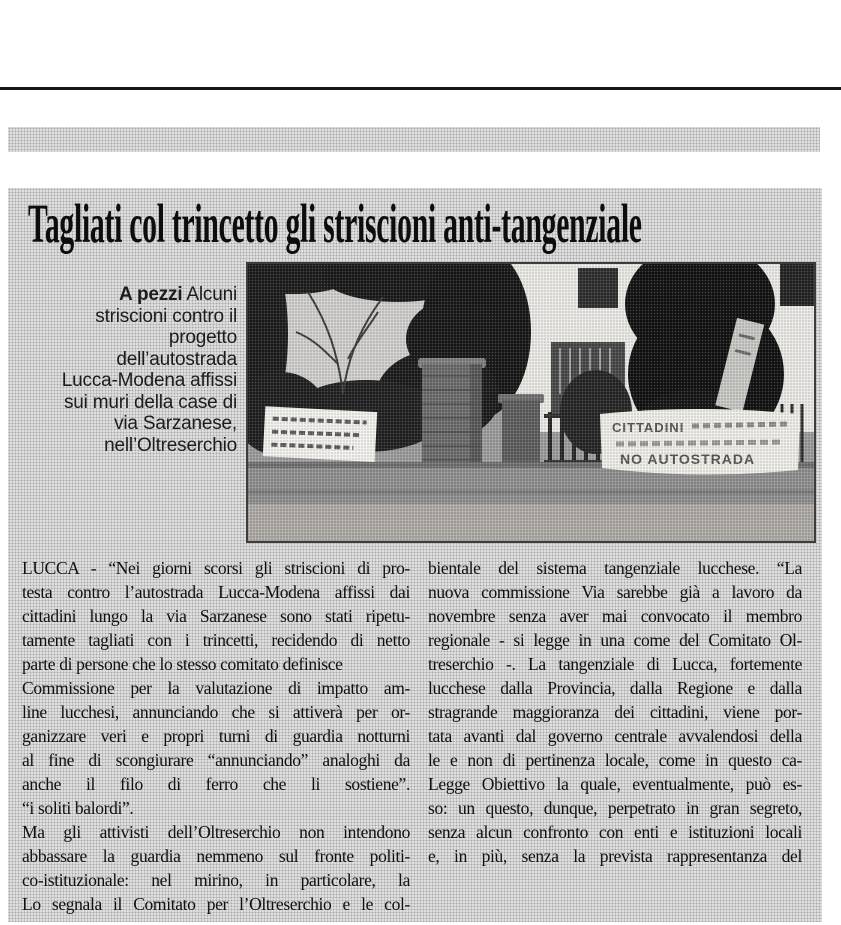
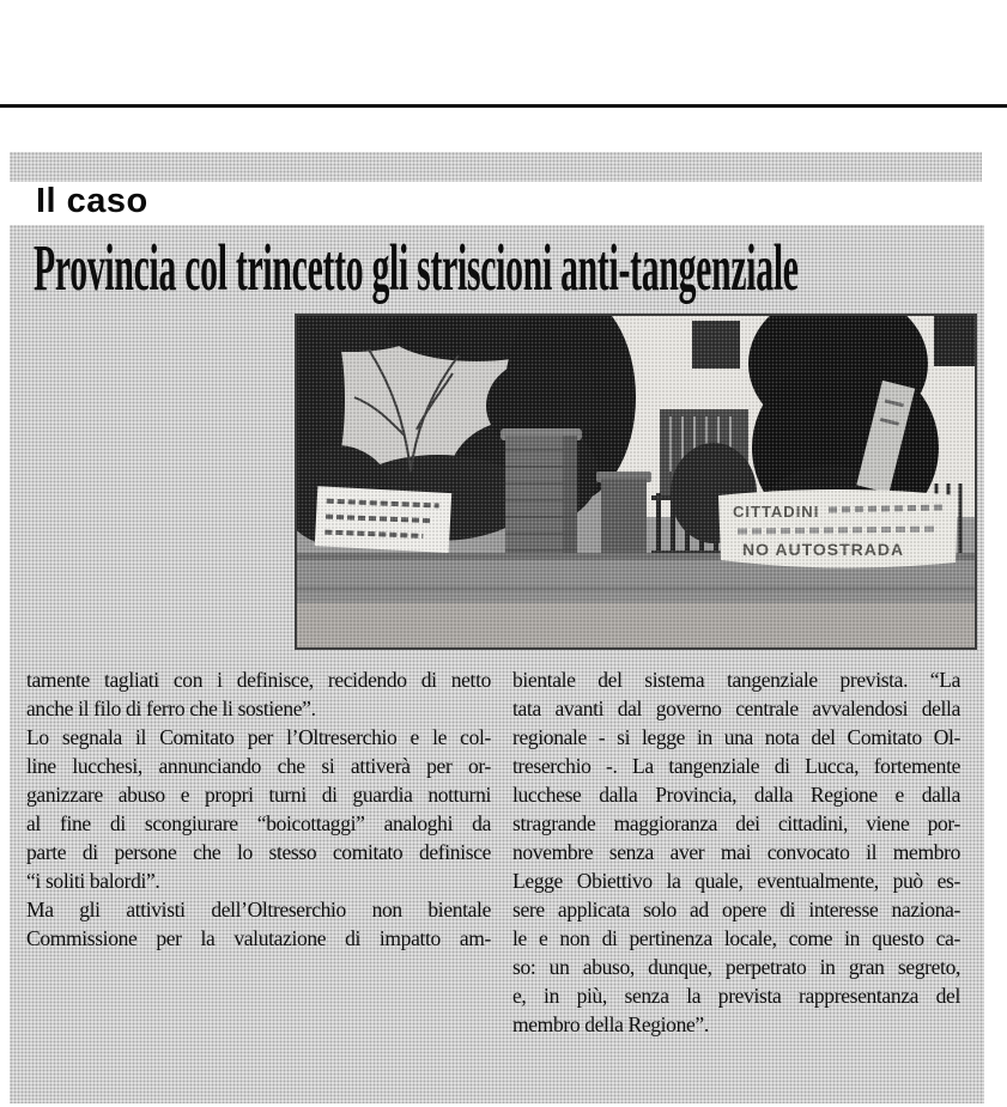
+ Il caso
- Tagliati col trincetto gli striscioni anti-tangenziale
+ Provincia col trincetto gli striscioni anti-tangenziale
- A pezzi Alcuni
- striscioni contro il
- progetto
- dell’autostrada
- Lucca-Modena affissi
- sui muri della case di
- via Sarzanese,
- nell’Oltreserchio
- LUCCA - “Nei giorni scorsi gli striscioni di pro-
- testa contro l’autostrada Lucca-Modena affissi dai
- cittadini lungo la via Sarzanese sono stati ripetu-
- tamente tagliati con i trincetti, recidendo di netto
+ tamente tagliati con i definisce, recidendo di netto
- parte di persone che lo stesso comitato definisce
+ anche il filo di ferro che li sostiene”.
- Commissione per la valutazione di impatto am-
+ Lo segnala il Comitato per l’Oltreserchio e le col-
  line lucchesi, annunciando che si attiverà per or-
- ganizzare veri e propri turni di guardia notturni
+ ganizzare abuso e propri turni di guardia notturni
- al fine di scongiurare “annunciando” analoghi da
+ al fine di scongiurare “boicottaggi” analoghi da
- anche il filo di ferro che li sostiene”.
+ parte di persone che lo stesso comitato definisce
  “i soliti balordi”.
- Ma gli attivisti dell’Oltreserchio non intendono
+ Ma gli attivisti dell’Oltreserchio non bientale
- abbassare la guardia nemmeno sul fronte politi-
- co-istituzionale: nel mirino, in particolare, la
- Lo segnala il Comitato per l’Oltreserchio e le col-
+ Commissione per la valutazione di impatto am-
- bientale del sistema tangenziale lucchese. “La
+ bientale del sistema tangenziale prevista. “La
- nuova commissione Via sarebbe già a lavoro da
- novembre senza aver mai convocato il membro
+ tata avanti dal governo centrale avvalendosi della
- regionale - si legge in una come del Comitato Ol-
+ regionale - si legge in una nota del Comitato Ol-
  treserchio -. La tangenziale di Lucca, fortemente
  lucchese dalla Provincia, dalla Regione e dalla
  stragrande maggioranza dei cittadini, viene por-
- tata avanti dal governo centrale avvalendosi della
+ novembre senza aver mai convocato il membro
- le e non di pertinenza locale, come in questo ca-
+ Legge Obiettivo la quale, eventualmente, può es-
+ sere applicata solo ad opere di interesse naziona-
- Legge Obiettivo la quale, eventualmente, può es-
+ le e non di pertinenza locale, come in questo ca-
- so: un questo, dunque, perpetrato in gran segreto,
+ so: un abuso, dunque, perpetrato in gran segreto,
- senza alcun confronto con enti e istituzioni locali
  e, in più, senza la prevista rappresentanza del
+ membro della Regione”.
